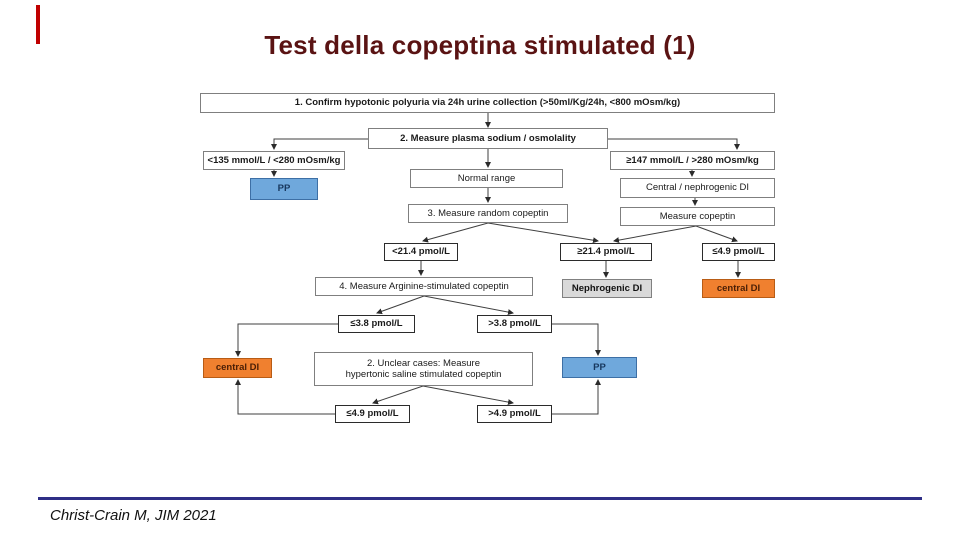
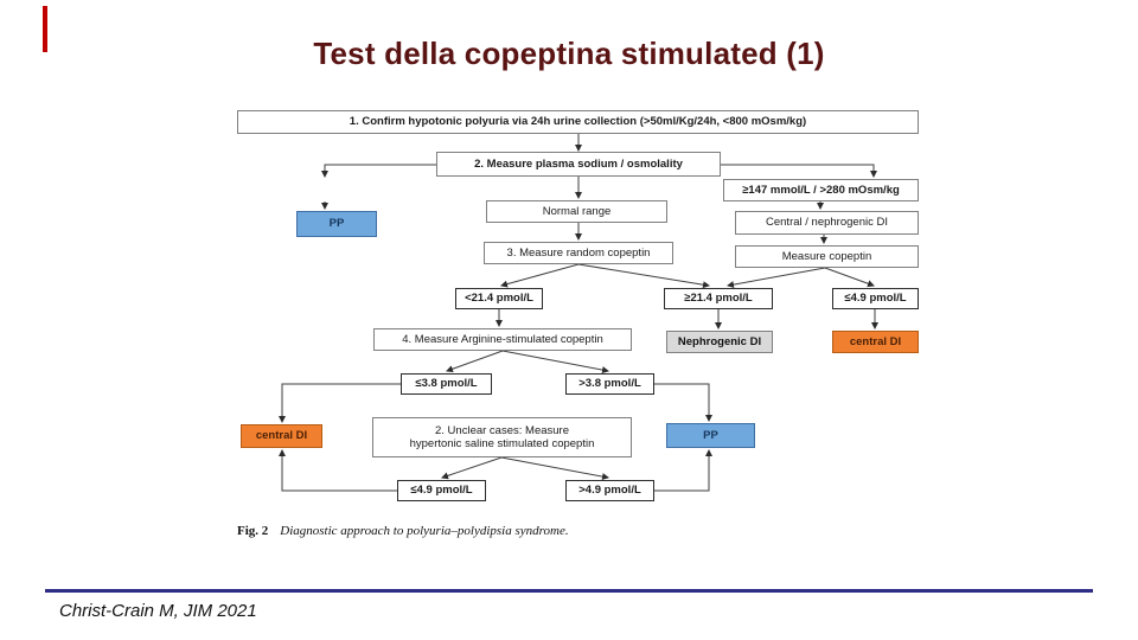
  Test della copeptina stimulated (1)
  1. Confirm hypotonic polyuria via 24h urine collection (>50ml/Kg/24h, <800 mOsm/kg)
  2. Measure plasma sodium / osmolality
- <135 mmol/L / <280 mOsm/kg
  ≥147 mmol/L / >280 mOsm/kg
  Normal range
  PP
  Central / nephrogenic DI
  3. Measure random copeptin
  Measure copeptin
  <21.4 pmol/L
  ≥21.4 pmol/L
  ≤4.9 pmol/L
  4. Measure Arginine-stimulated copeptin
  Nephrogenic DI
  central DI
  ≤3.8 pmol/L
  >3.8 pmol/L
  central DI
  2. Unclear cases: Measure
  hypertonic saline stimulated copeptin
  PP
  ≤4.9 pmol/L
  >4.9 pmol/L
+ Fig. 2 Diagnostic approach to polyuria–polydipsia syndrome.
  Christ-Crain M, JIM 2021
